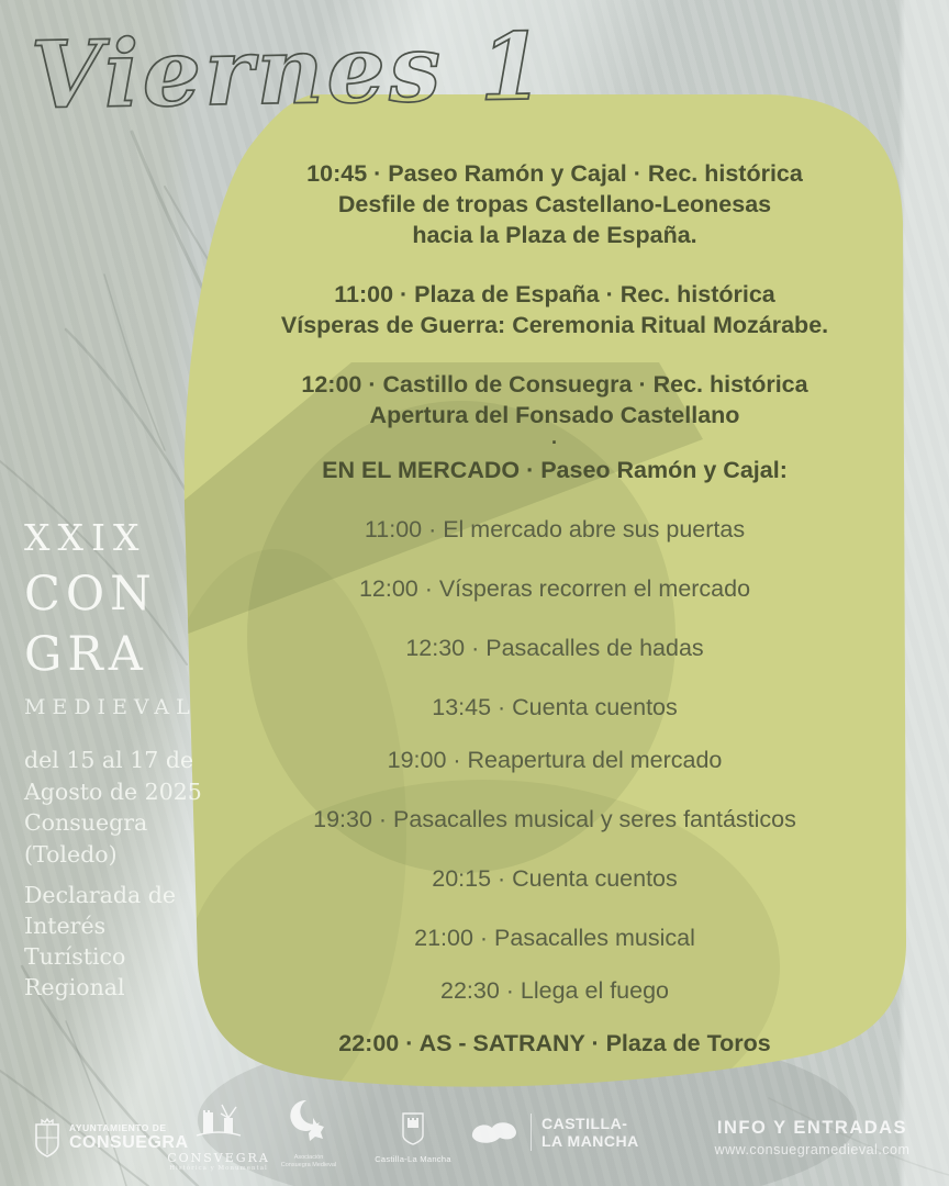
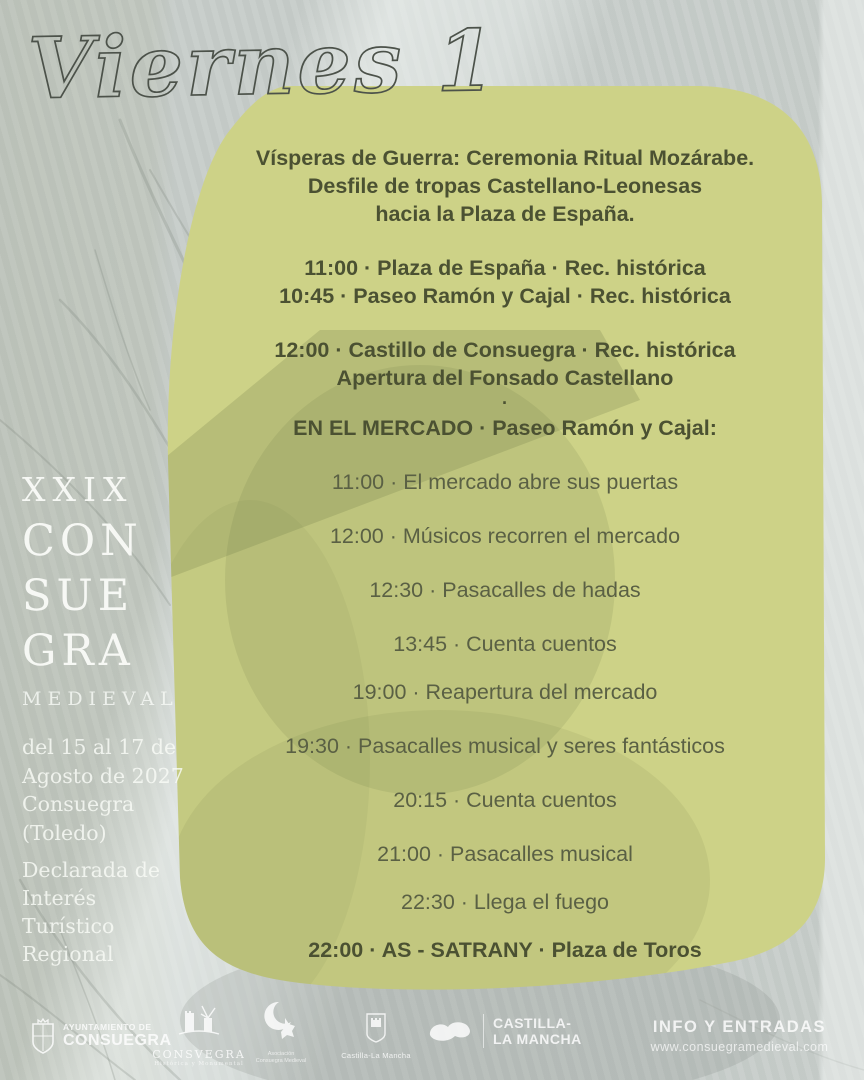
  Viernes 1
  XXIX
  CON
+ SUE
  GRA
  MEDIEVAL
  del 15 al 17 de
- Agosto de 2025
+ Agosto de 2027
  Consuegra (Toledo)
  Declarada de Interés
  Turístico Regional
- 10:45 · Paseo Ramón y Cajal · Rec. histórica
+ Vísperas de Guerra: Ceremonia Ritual Mozárabe.
  Desfile de tropas Castellano-Leonesas
  hacia la Plaza de España.
  11:00 · Plaza de España · Rec. histórica
- Vísperas de Guerra: Ceremonia Ritual Mozárabe.
+ 10:45 · Paseo Ramón y Cajal · Rec. histórica
  12:00 · Castillo de Consuegra · Rec. histórica
  Apertura del Fonsado Castellano
  ·
  EN EL MERCADO · Paseo Ramón y Cajal:
  11:00 · El mercado abre sus puertas
- 12:00 · Vísperas recorren el mercado
+ 12:00 · Músicos recorren el mercado
  12:30 · Pasacalles de hadas
  13:45 · Cuenta cuentos
  19:00 · Reapertura del mercado
  19:30 · Pasacalles musical y seres fantásticos
  20:15 · Cuenta cuentos
  21:00 · Pasacalles musical
  22:30 · Llega el fuego
  22:00 · AS - SATRANY · Plaza de Toros
  AYUNTAMIENTO DE
  CONSUEGRA
  CONSVEGRA
  Castilla-La Mancha
  CASTILLA-
  LA MANCHA
  INFO Y ENTRADAS
  www.consuegramedieval.com
